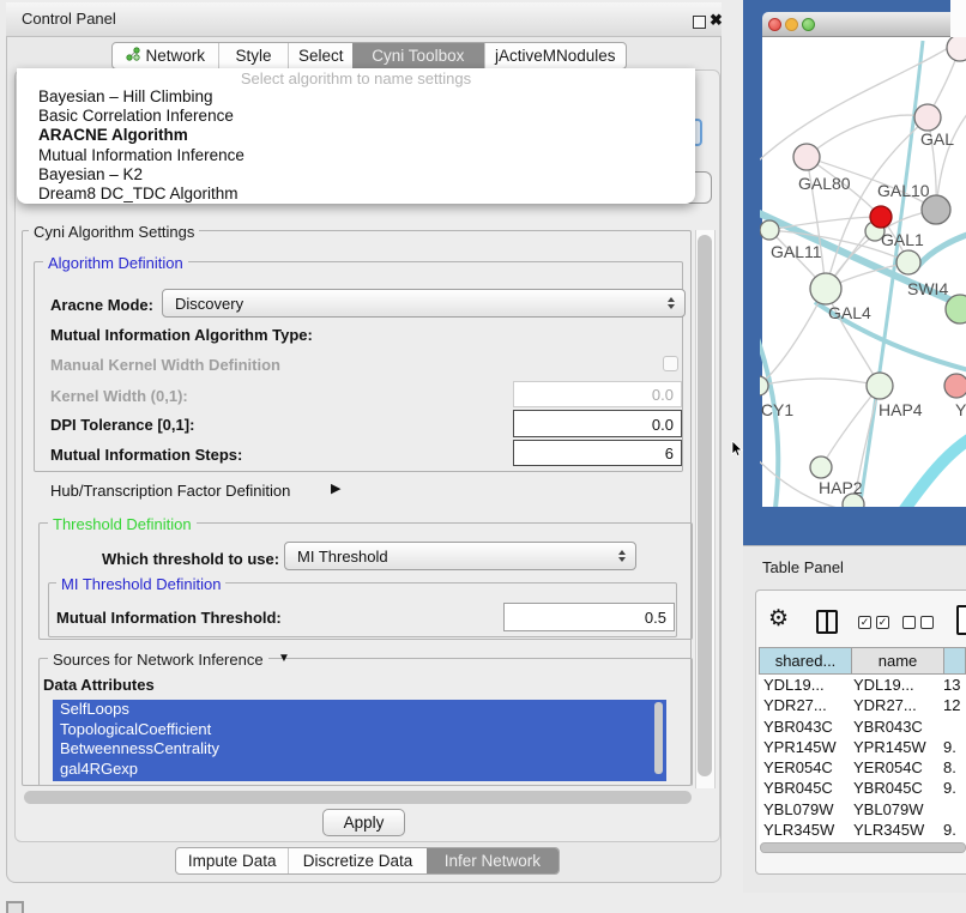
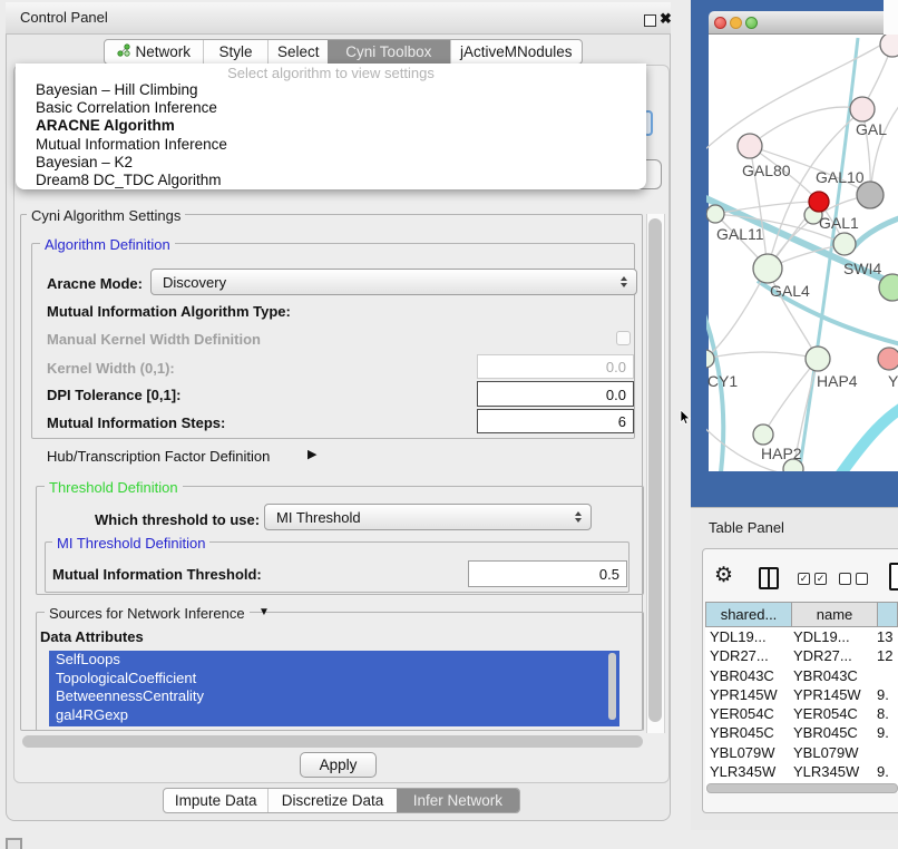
  Control Panel
  ✖
  Network
  Style
  Select
  Cyni Toolbox
  jActiveMNodules
- Select algorithm to name settings
+ Select algorithm to view settings
  Bayesian – Hill Climbing
  Basic Correlation Inference
  ARACNE Algorithm
  Mutual Information Inference
  Bayesian – K2
  Dream8 DC_TDC Algorithm
  Cyni Algorithm Settings
  Algorithm Definition
  Aracne Mode:
  Discovery
  Mutual Information Algorithm Type:
  Manual Kernel Width Definition
  Kernel Width (0,1):
  0.0
  DPI Tolerance [0,1]:
  0.0
  Mutual Information Steps:
  6
  Hub/Transcription Factor Definition
  ▶
  Threshold Definition
  Which threshold to use:
  MI Threshold
  MI Threshold Definition
  Mutual Information Threshold:
  0.5
  Sources for Network Inference
  ▼
  Data Attributes
  SelfLoops
  TopologicalCoefficient
  BetweennessCentrality
  gal4RGexp
  Apply
  Impute Data
  Discretize Data
  Infer Network
  GAL
  GAL80
  GAL10
  GAL11
  GAL1
  SWI4
  GAL4
  CY1
  HAP4
  Y
  HAP2
  Table Panel
  ⚙
  ✓
  ✓
  shared...
  name
  YDL19...
  YDL19...
  13
  YDR27...
  YDR27...
  12
  YBR043C
  YBR043C
  YPR145W
  YPR145W
  9.
  YER054C
  YER054C
  8.
  YBR045C
  YBR045C
  9.
  YBL079W
  YBL079W
  YLR345W
  YLR345W
  9.
